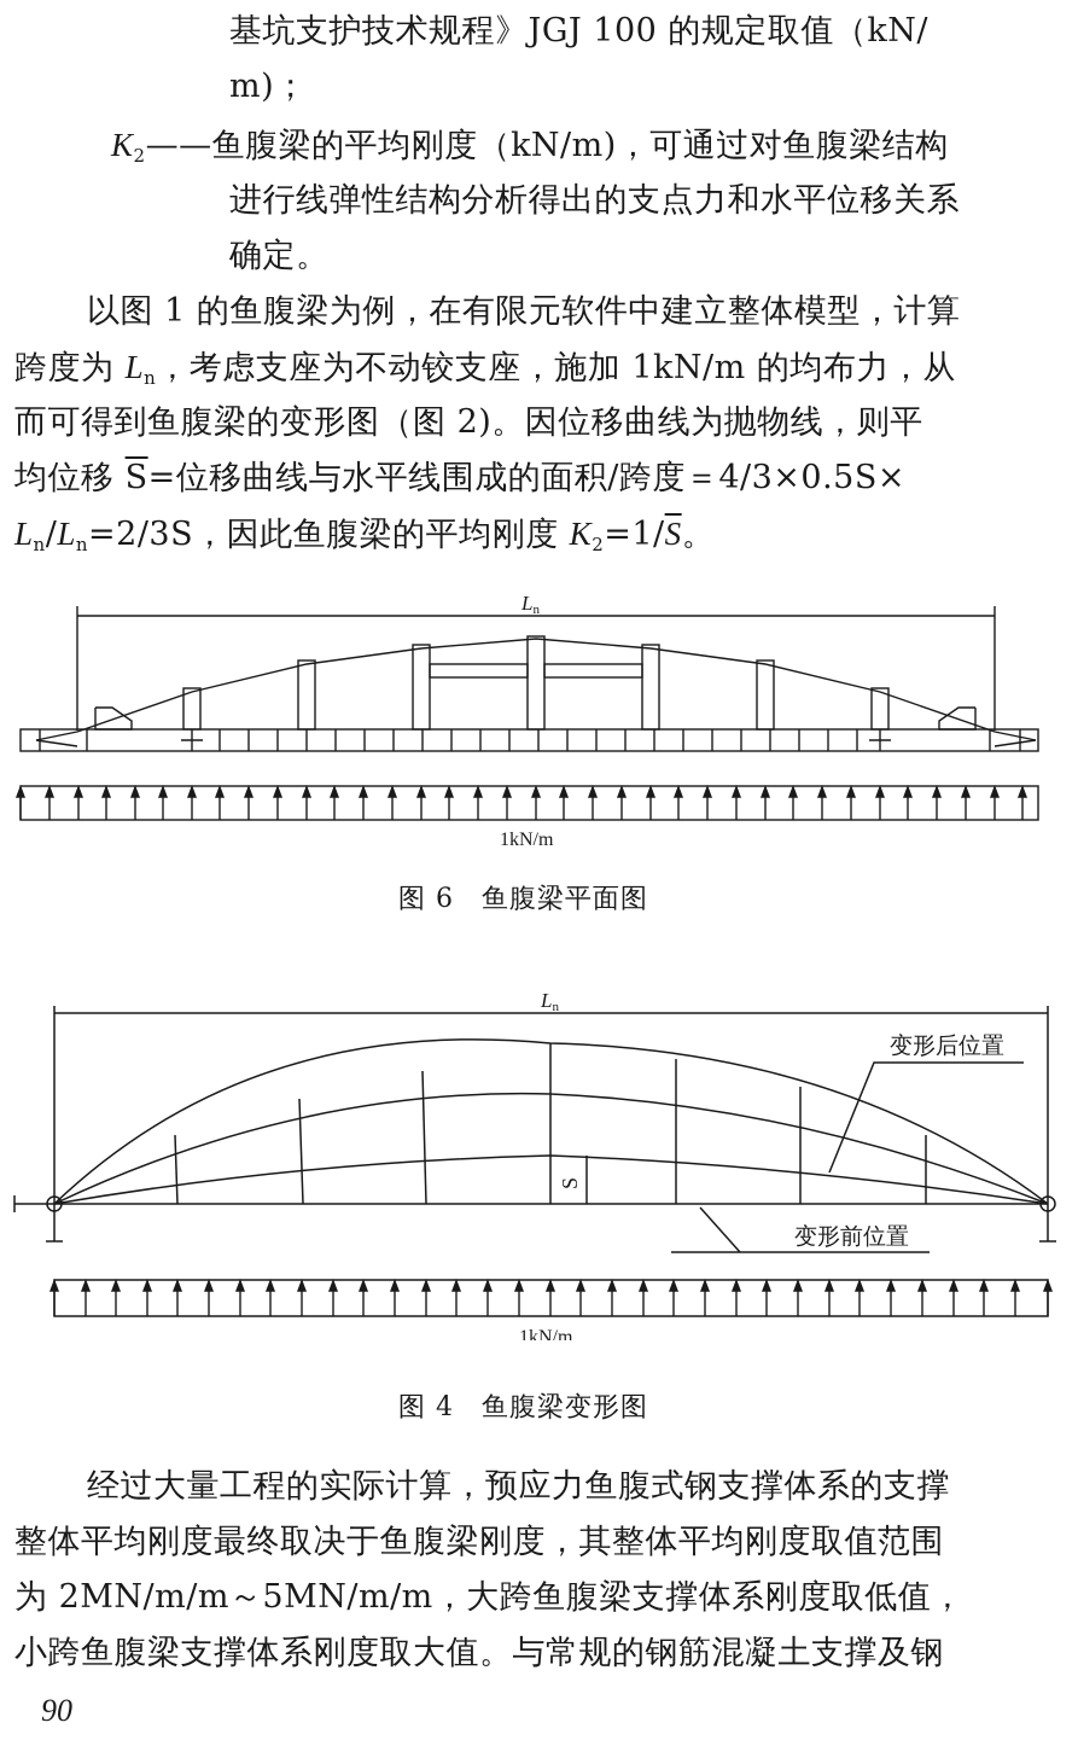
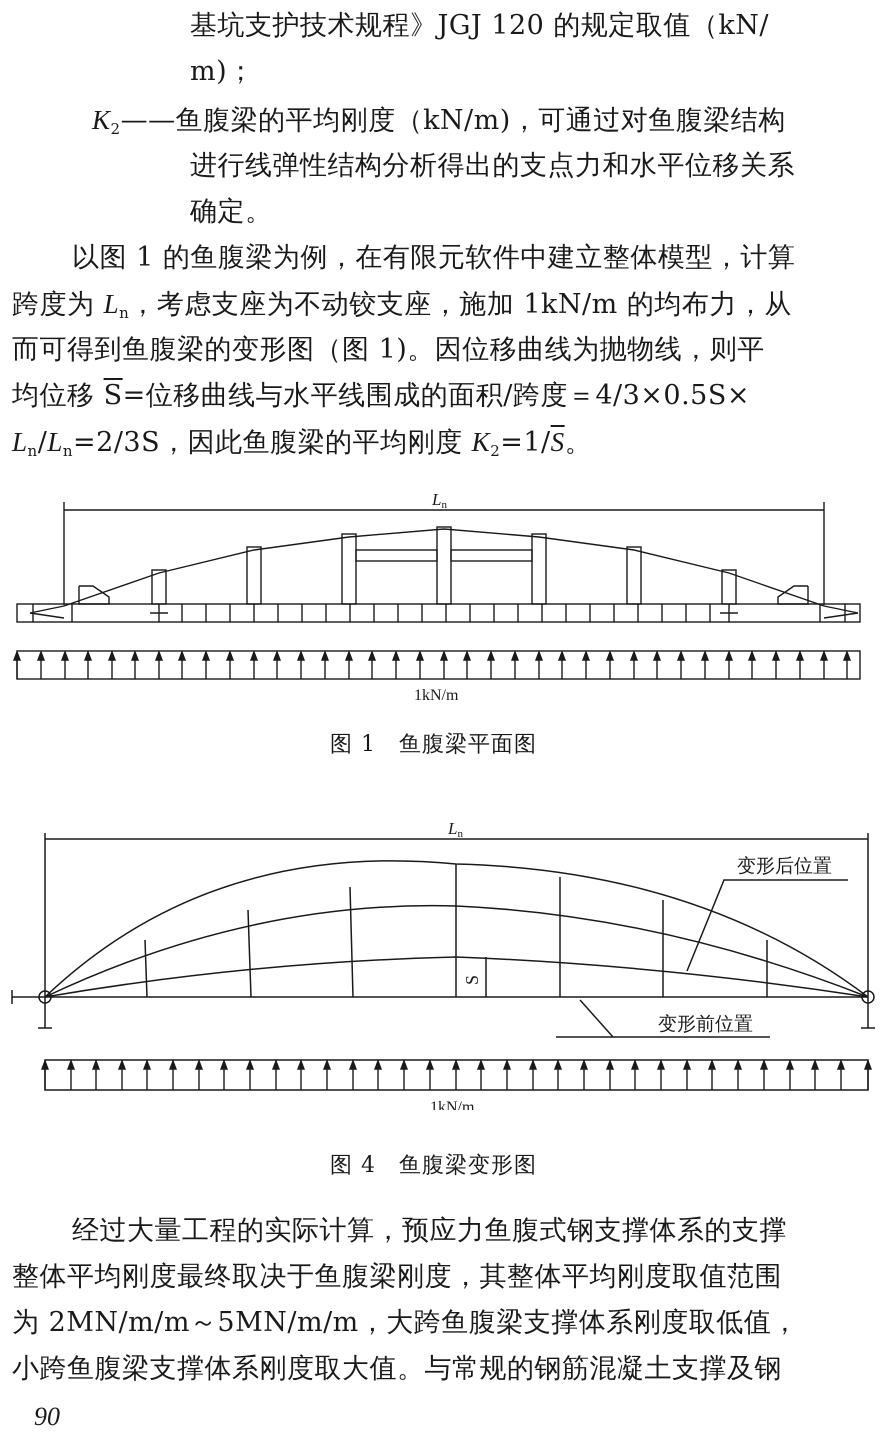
- 基坑支护技术规程》JGJ 100 的规定取值（kN/
+ 基坑支护技术规程》JGJ 120 的规定取值（kN/
  m)；
  K2——鱼腹梁的平均刚度（kN/m)，可通过对鱼腹梁结构
  进行线弹性结构分析得出的支点力和水平位移关系
  确定。
  以图 1 的鱼腹梁为例，在有限元软件中建立整体模型，计算
  跨度为 Ln，考虑支座为不动铰支座，施加 1kN/m 的均布力，从
- 而可得到鱼腹梁的变形图（图 2)。因位移曲线为抛物线，则平
+ 而可得到鱼腹梁的变形图（图 1)。因位移曲线为抛物线，则平
  均位移 S=位移曲线与水平线围成的面积/跨度＝4/3×0.5S×
  Ln/Ln=2/3S，因此鱼腹梁的平均刚度 K2=1/S。
  Ln
  1kN/m
- 图 6 鱼腹梁平面图
+ 图 1 鱼腹梁平面图
  Ln
  变形后位置
  变形前位置
  1kN/m
  图 4 鱼腹梁变形图
  经过大量工程的实际计算，预应力鱼腹式钢支撑体系的支撑
  整体平均刚度最终取决于鱼腹梁刚度，其整体平均刚度取值范围
  为 2MN/m/m～5MN/m/m，大跨鱼腹梁支撑体系刚度取低值，
  小跨鱼腹梁支撑体系刚度取大值。与常规的钢筋混凝土支撑及钢
  90
